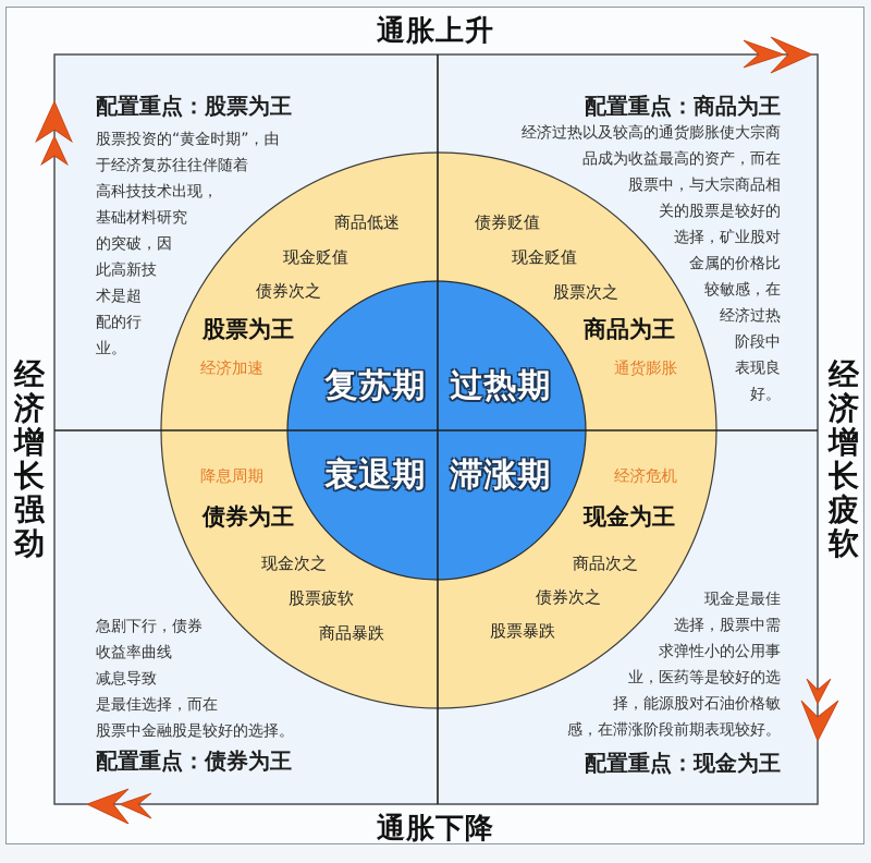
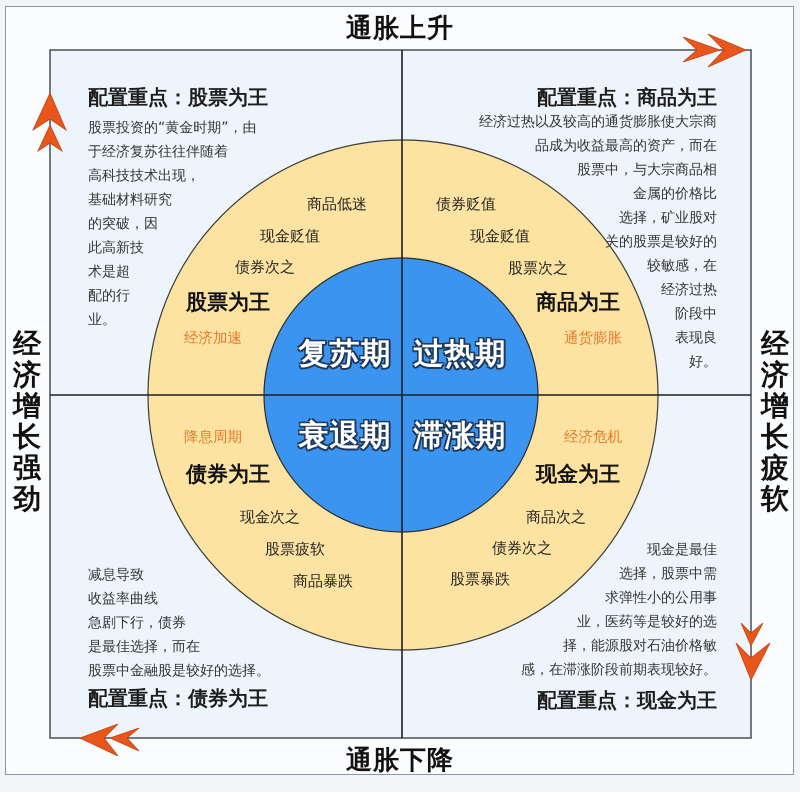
  通胀上升
  通胀下降
  经济增长强劲
  经济增长疲软
  配置重点：股票为王
  股票投资的“黄金时期”，由
  于经济复苏往往伴随着
  高科技技术出现，
  基础材料研究
  的突破，因
  此高新技
  术是超
  配的行
  业。
  商品低迷
  现金贬值
  债券次之
  股票为王
  经济加速
  复苏期
  配置重点：商品为王
  经济过热以及较高的通货膨胀使大宗商
  品成为收益最高的资产，而在
  股票中，与大宗商品相
- 关的股票是较好的
+ 金属的价格比
  选择，矿业股对
- 金属的价格比
+ 关的股票是较好的
  较敏感，在
  经济过热
  阶段中
  表现良
  好。
  债券贬值
  现金贬值
  股票次之
  商品为王
  通货膨胀
  过热期
  衰退期
  降息周期
  债券为王
  现金次之
  股票疲软
  商品暴跌
- 急剧下行，债券
+ 减息导致
  收益率曲线
- 减息导致
+ 急剧下行，债券
  是最佳选择，而在
  股票中金融股是较好的选择。
  配置重点：债券为王
  滞涨期
  经济危机
  现金为王
  商品次之
  债券次之
  股票暴跌
  现金是最佳
  选择，股票中需
  求弹性小的公用事
  业，医药等是较好的选
  择，能源股对石油价格敏
  感，在滞涨阶段前期表现较好。
  配置重点：现金为王
